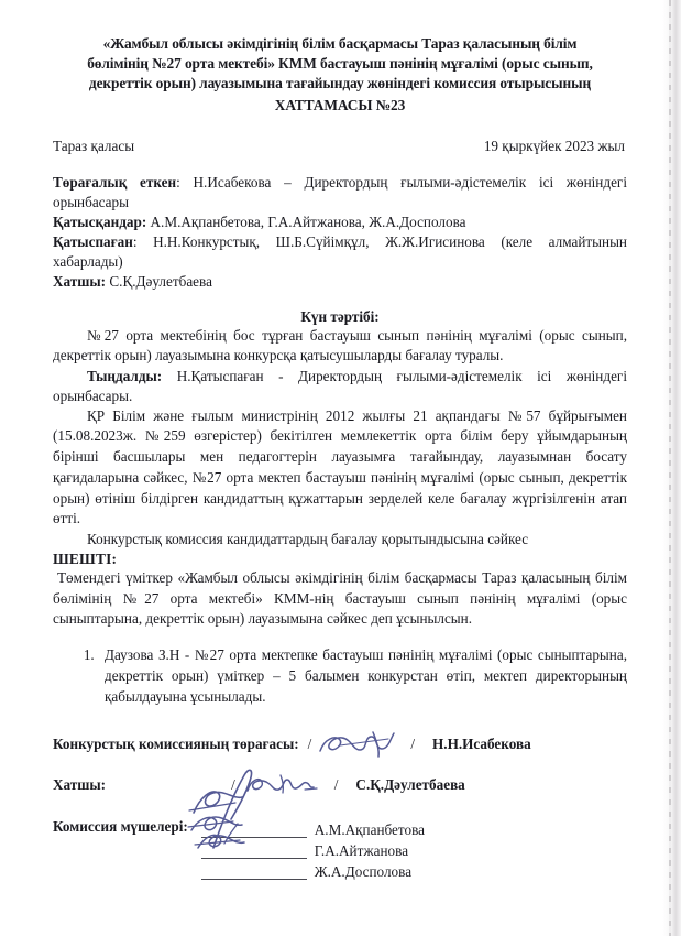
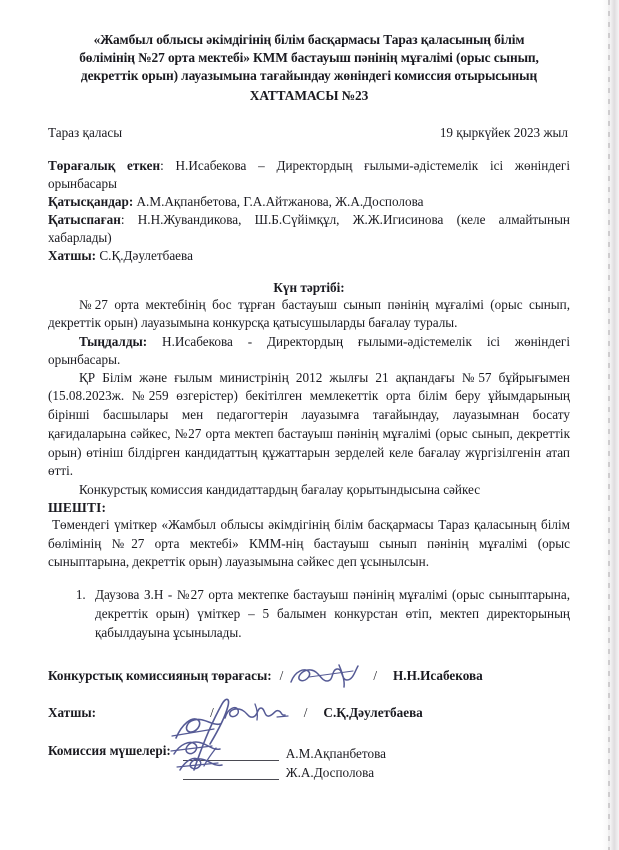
  «Жамбыл облысы әкімдігінің білім басқармасы Тараз қаласының білім
  бөлімінің №27 орта мектебі» КММ бастауыш пәнінің мұғалімі (орыс сынып,
  декреттік орын) лауазымына тағайындау жөніндегі комиссия отырысының
  ХАТТАМАСЫ №23
  Тараз қаласы
  19 қыркүйек 2023 жыл
  Төрағалық еткен: Н.Исабекова – Директордың ғылыми-әдістемелік ісі жөніндегі орынбасары
  Қатысқандар: А.М.Ақпанбетова, Г.А.Айтжанова, Ж.А.Досполова
- Қатыспаған: Н.Н.Конкурстық, Ш.Б.Сүйімқұл, Ж.Ж.Игисинова (келе алмайтынын хабарлады)
+ Қатыспаған: Н.Н.Жувандикова, Ш.Б.Сүйімқұл, Ж.Ж.Игисинова (келе алмайтынын хабарлады)
  Хатшы: С.Қ.Дәулетбаева
  Күн тәртібі:
  №27 орта мектебінің бос тұрған бастауыш сынып пәнінің мұғалімі (орыс сынып, декреттік орын) лауазымына конкурсқа қатысушыларды бағалау туралы.
- Тыңдалды: Н.Қатыспаған - Директордың ғылыми-әдістемелік ісі жөніндегі орынбасары.
+ Тыңдалды: Н.Исабекова - Директордың ғылыми-әдістемелік ісі жөніндегі орынбасары.
  ҚР Білім және ғылым министрінің 2012 жылғы 21 ақпандағы №57 бұйрығымен (15.08.2023ж. №259 өзгерістер) бекітілген мемлекеттік орта білім беру ұйымдарының бірінші басшылары мен педагогтерін лауазымға тағайындау, лауазымнан босату қағидаларына сәйкес, №27 орта мектеп бастауыш пәнінің мұғалімі (орыс сынып, декреттік орын) өтініш білдірген кандидаттың құжаттарын зерделей келе бағалау жүргізілгенін атап өтті.
  Конкурстық комиссия кандидаттардың бағалау қорытындысына сәйкес
  ШЕШТІ:
  Төмендегі үміткер «Жамбыл облысы әкімдігінің білім басқармасы Тараз қаласының білім бөлімінің №27 орта мектебі» КММ-нің бастауыш сынып пәнінің мұғалімі (орыс сыныптарына, декреттік орын) лауазымына сәйкес деп ұсынылсын.
  Даузова З.Н - №27 орта мектепке бастауыш пәнінің мұғалімі (орыс сыныптарына, декреттік орын) үміткер – 5 балымен конкурстан өтіп, мектеп директорының қабылдауына ұсынылады.
  Конкурстық комиссияның төрағасы:
  /
  /
  Н.Н.Исабекова
  Хатшы:
  /
  /
  С.Қ.Дәулетбаева
  Комиссия мүшелері:
  А.М.Ақпанбетова
- Г.А.Айтжанова
  Ж.А.Досполова
